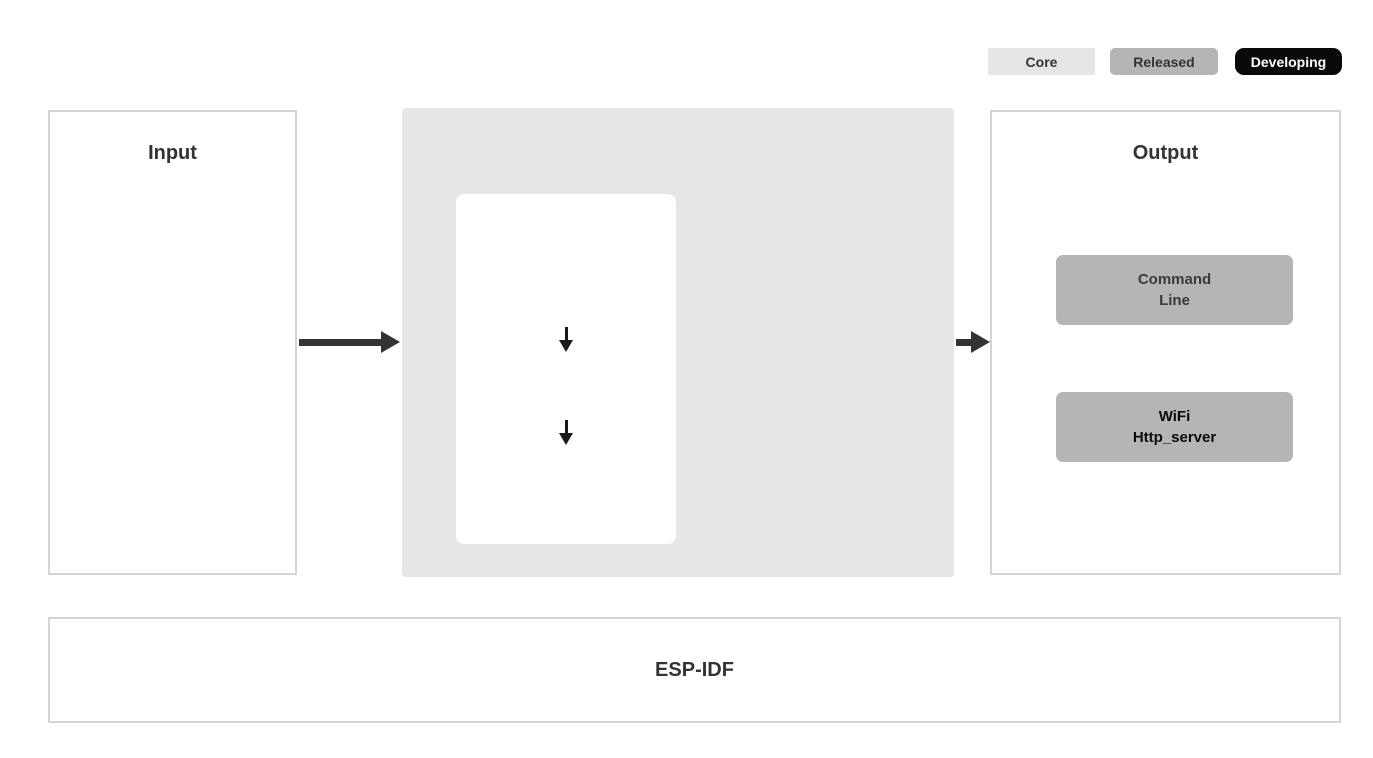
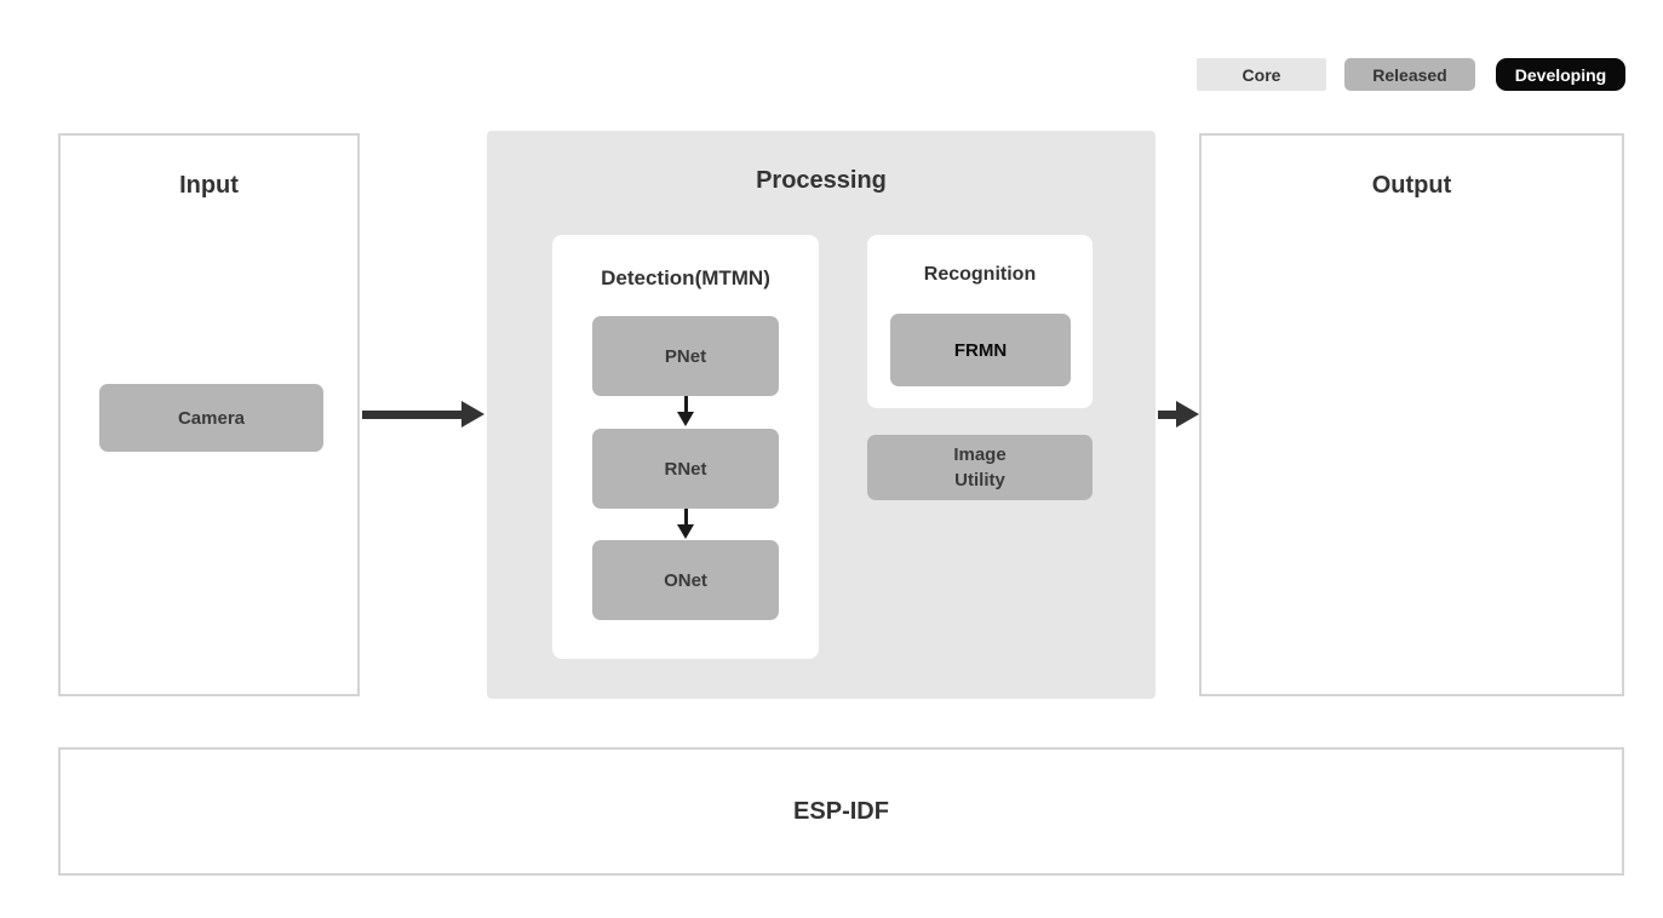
  Core
  Released
  Developing
  Input
+ Camera
+ Processing
+ Detection(MTMN)
+ PNet
+ RNet
+ ONet
+ Recognition
+ FRMN
+ Image
+ Utility
  Output
- Command
- Line
- WiFi
- Http_server
  ESP-IDF
